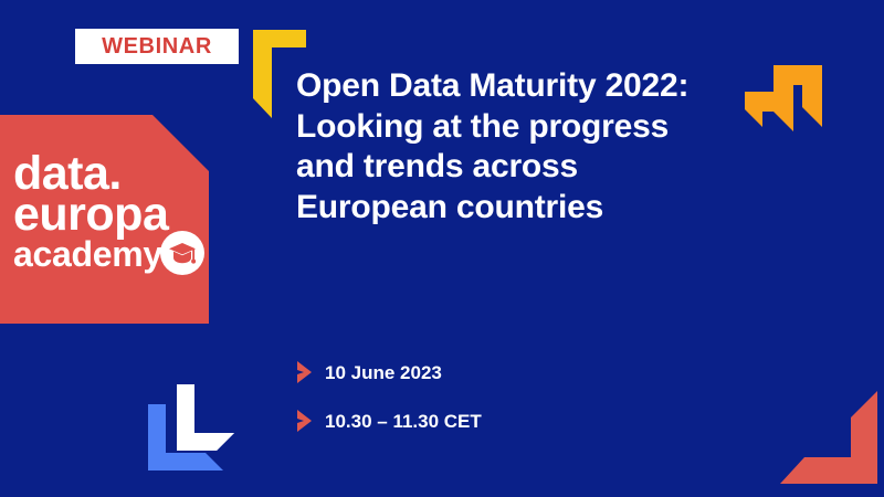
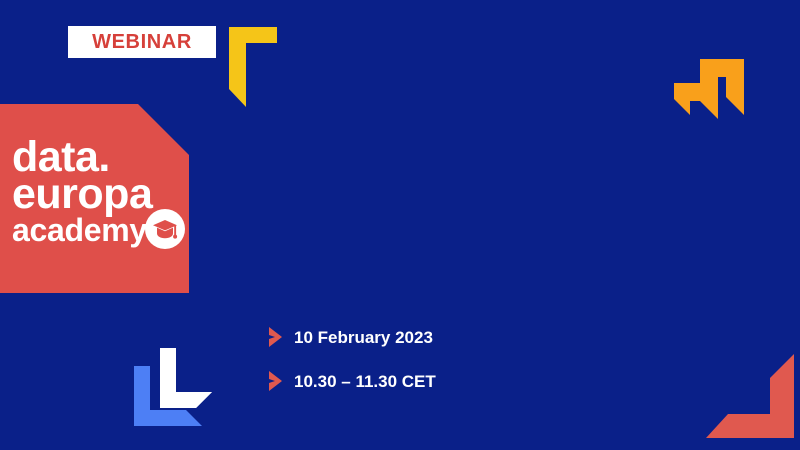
  WEBINAR
  data.
  europa
  academy
- Open Data Maturity 2022: Looking at the progress and trends across European countries
- 10 June 2023
+ 10 February 2023
  10.30 – 11.30 CET
